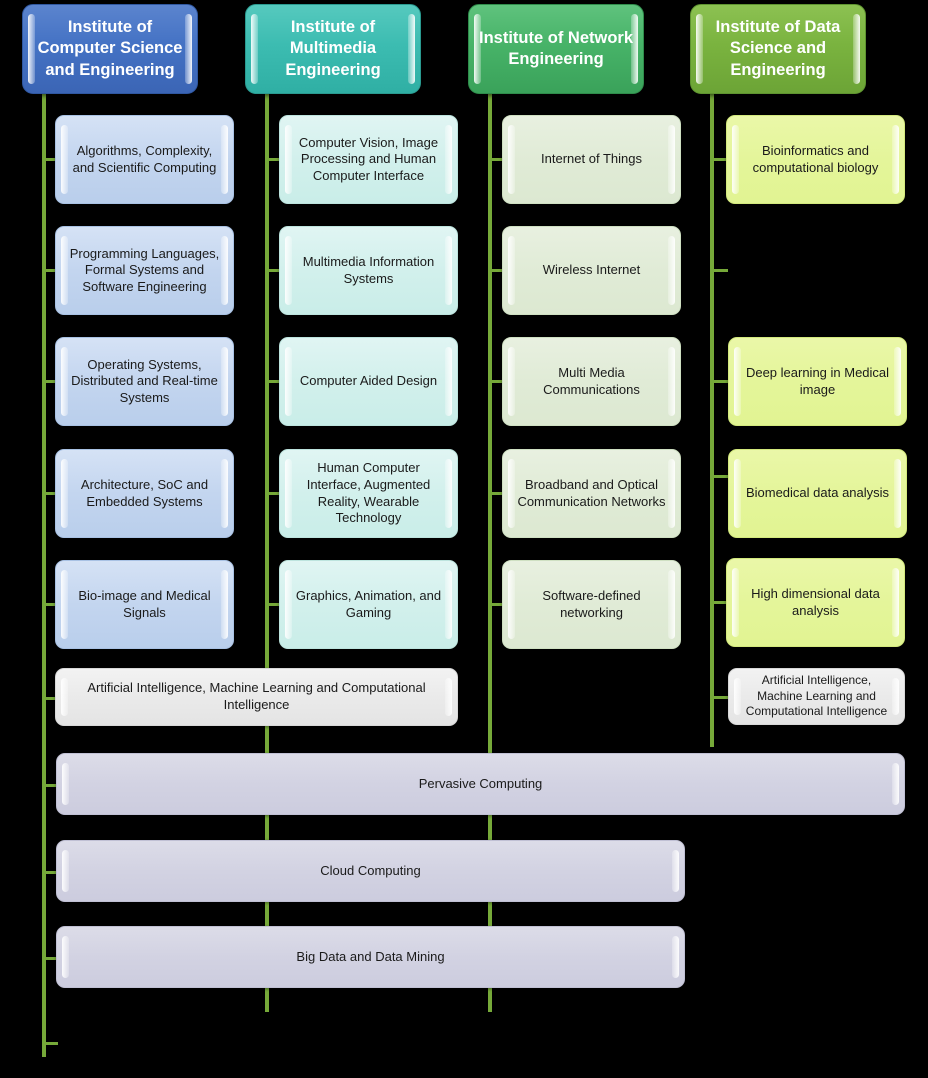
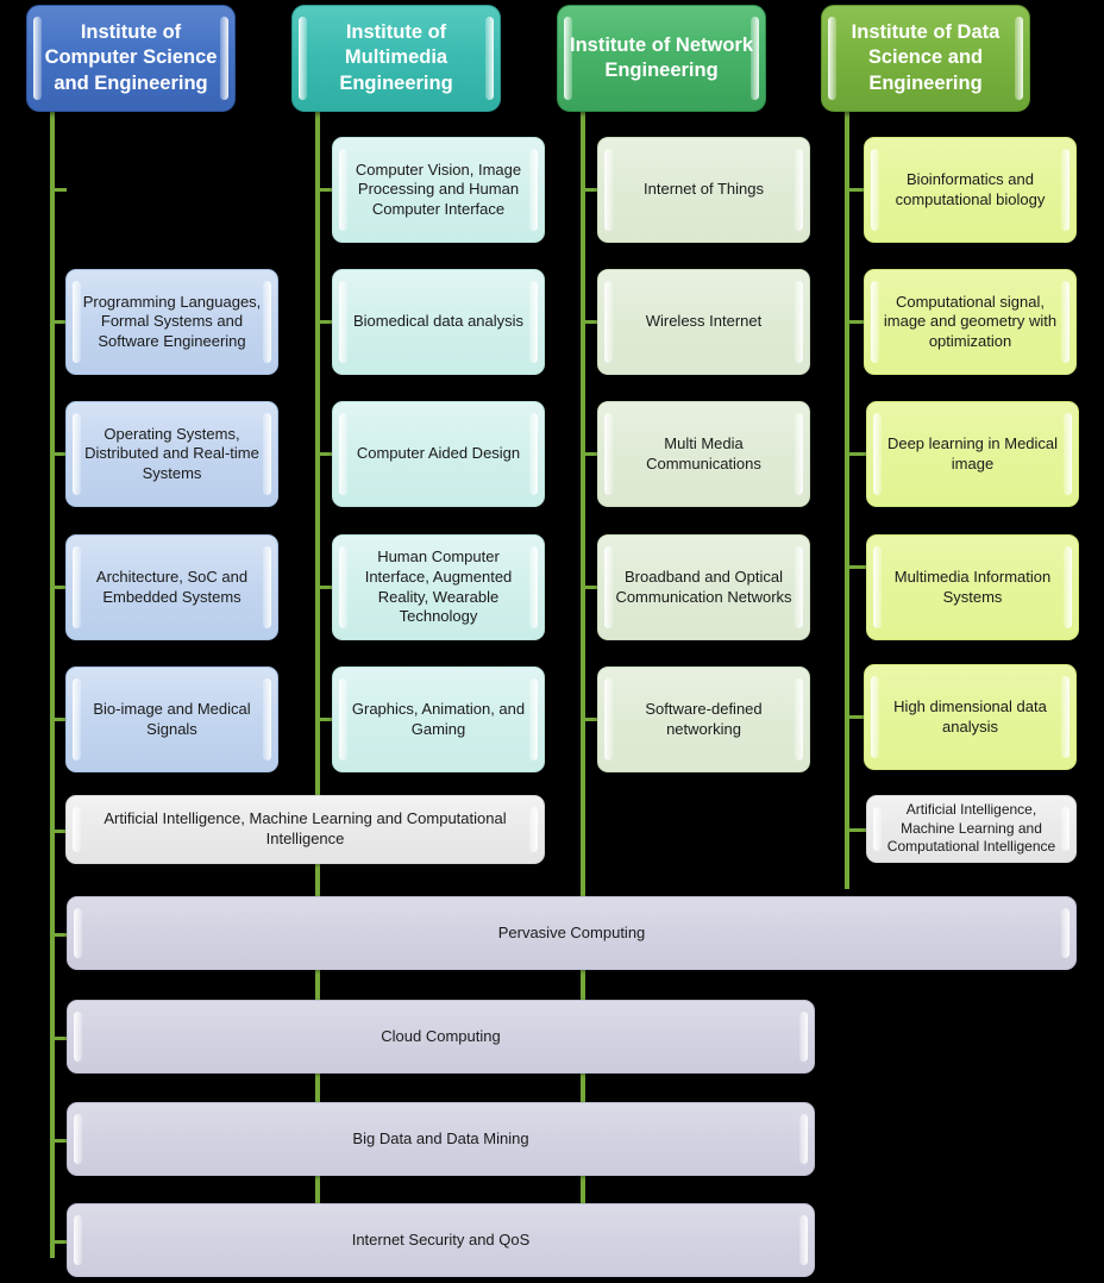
  Institute of Computer Science and Engineering
- Algorithms, Complexity, and Scientific Computing
  Programming Languages, Formal Systems and Software Engineering
  Operating Systems, Distributed and Real-time Systems
  Architecture, SoC and Embedded Systems
  Bio-image and Medical Signals
  Institute of Multimedia Engineering
  Computer Vision, Image Processing and Human Computer Interface
- Multimedia Information Systems
+ Biomedical data analysis
  Computer Aided Design
  Human Computer Interface, Augmented Reality, Wearable Technology
  Graphics, Animation, and Gaming
  Institute of Network Engineering
  Internet of Things
  Wireless Internet
  Multi Media Communications
  Broadband and Optical Communication Networks
  Software-defined networking
  Institute of Data Science and Engineering
  Bioinformatics and computational biology
+ Computational signal, image and geometry with optimization
  Deep learning in Medical image
- Biomedical data analysis
+ Multimedia Information Systems
  High dimensional data analysis
  Artificial Intelligence, Machine Learning and Computational Intelligence
  Artificial Intelligence, Machine Learning and Computational Intelligence
  Pervasive Computing
  Cloud Computing
  Big Data and Data Mining
+ Internet Security and QoS
